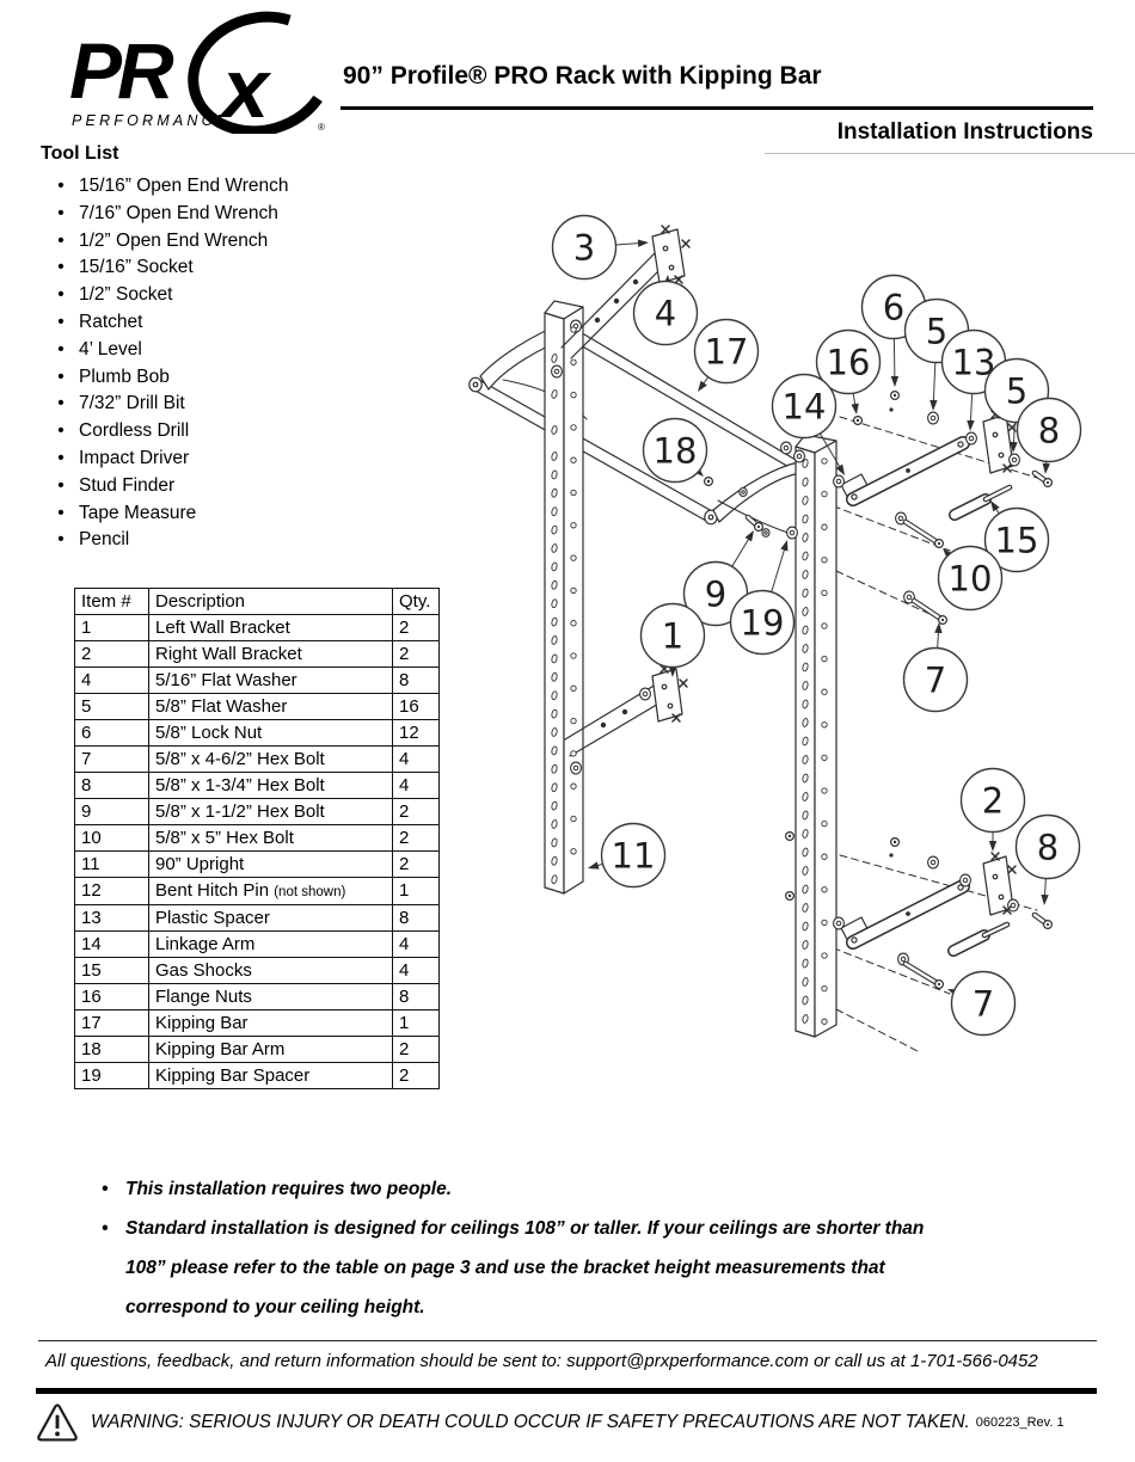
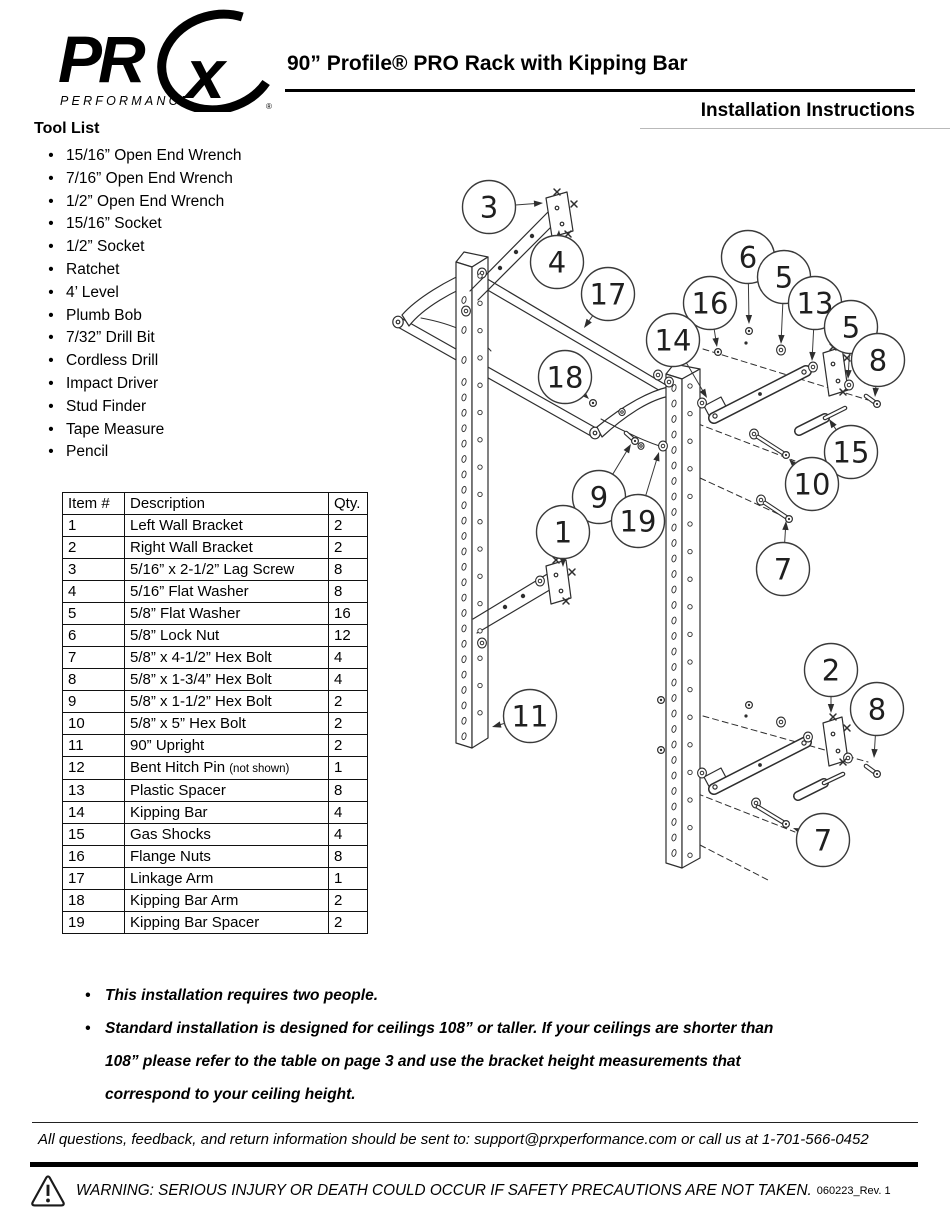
  PR
  x
  PERFORMANCE
  ®
  90” Profile® PRO Rack with Kipping Bar
  Installation Instructions
  Tool List
  •
  15/16” Open End Wrench
  •
  7/16” Open End Wrench
  •
  1/2” Open End Wrench
  •
  15/16” Socket
  •
  1/2” Socket
  •
  Ratchet
  •
  4’ Level
  •
  Plumb Bob
  •
  7/32” Drill Bit
  •
  Cordless Drill
  •
  Impact Driver
  •
  Stud Finder
  •
  Tape Measure
  •
  Pencil
  Item #	Description	Qty.
  1	Left Wall Bracket	2
  2	Right Wall Bracket	2
+ 3	5/16” x 2-1/2” Lag Screw	8
  4	5/16” Flat Washer	8
  5	5/8” Flat Washer	16
  6	5/8” Lock Nut	12
- 7	5/8” x 4-6/2” Hex Bolt	4
+ 7	5/8” x 4-1/2” Hex Bolt	4
  8	5/8” x 1-3/4” Hex Bolt	4
  9	5/8” x 1-1/2” Hex Bolt	2
  10	5/8” x 5” Hex Bolt	2
  11	90” Upright	2
  12	Bent Hitch Pin (not shown)	1
  13	Plastic Spacer	8
- 14	Linkage Arm	4
+ 14	Kipping Bar	4
  15	Gas Shocks	4
  16	Flange Nuts	8
- 17	Kipping Bar	1
+ 17	Linkage Arm	1
  18	Kipping Bar Arm	2
  19	Kipping Bar Spacer	2
  3
  4
  17
  18
  16
  6
  5
  13
  5
  8
  14
  15
  10
  9
  19
  1
  7
  11
  2
  8
  7
  •
  This installation requires two people.
  •
  Standard installation is designed for ceilings 108” or taller. If your ceilings are shorter than 108” please refer to the table on page 3 and use the bracket height measurements that correspond to your ceiling height.
  All questions, feedback, and return information should be sent to: support@prxperformance.com or call us at 1-701-566-0452
  WARNING: SERIOUS INJURY OR DEATH COULD OCCUR IF SAFETY PRECAUTIONS ARE NOT TAKEN.
  060223_Rev. 1
